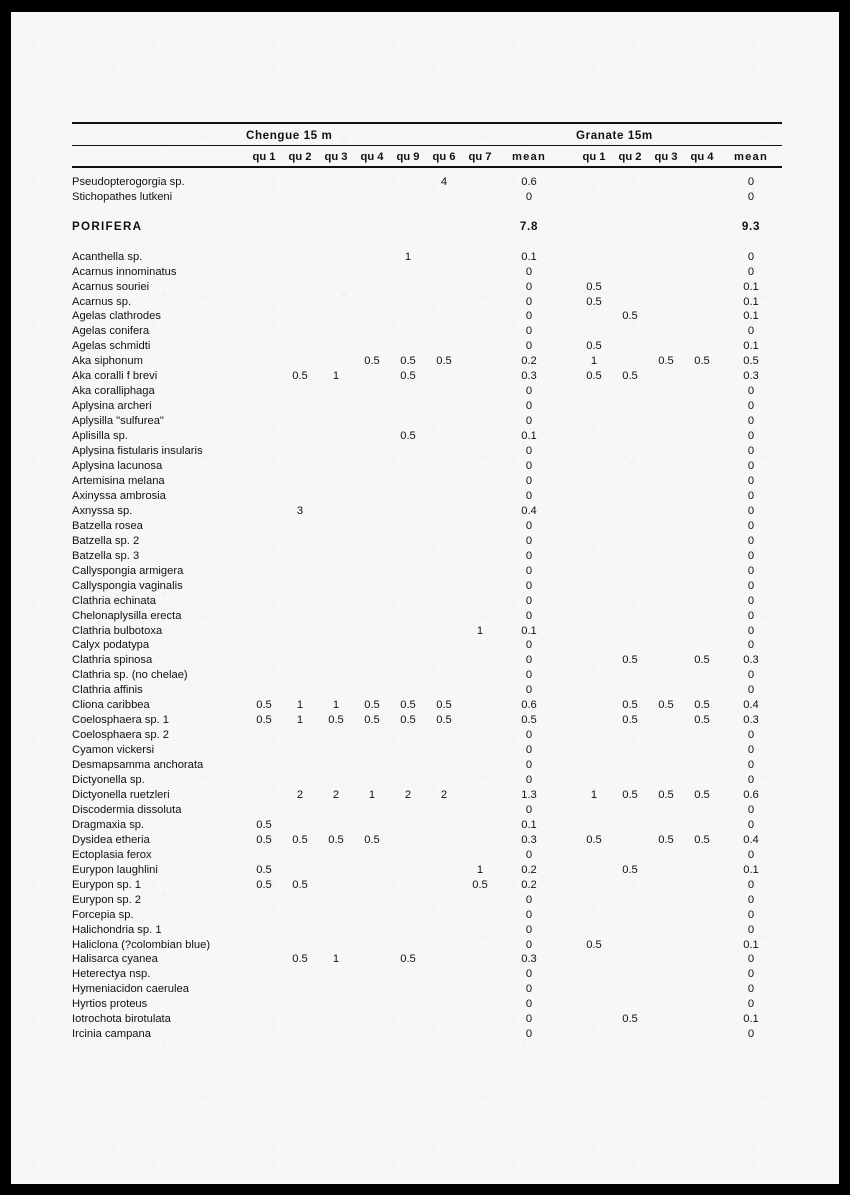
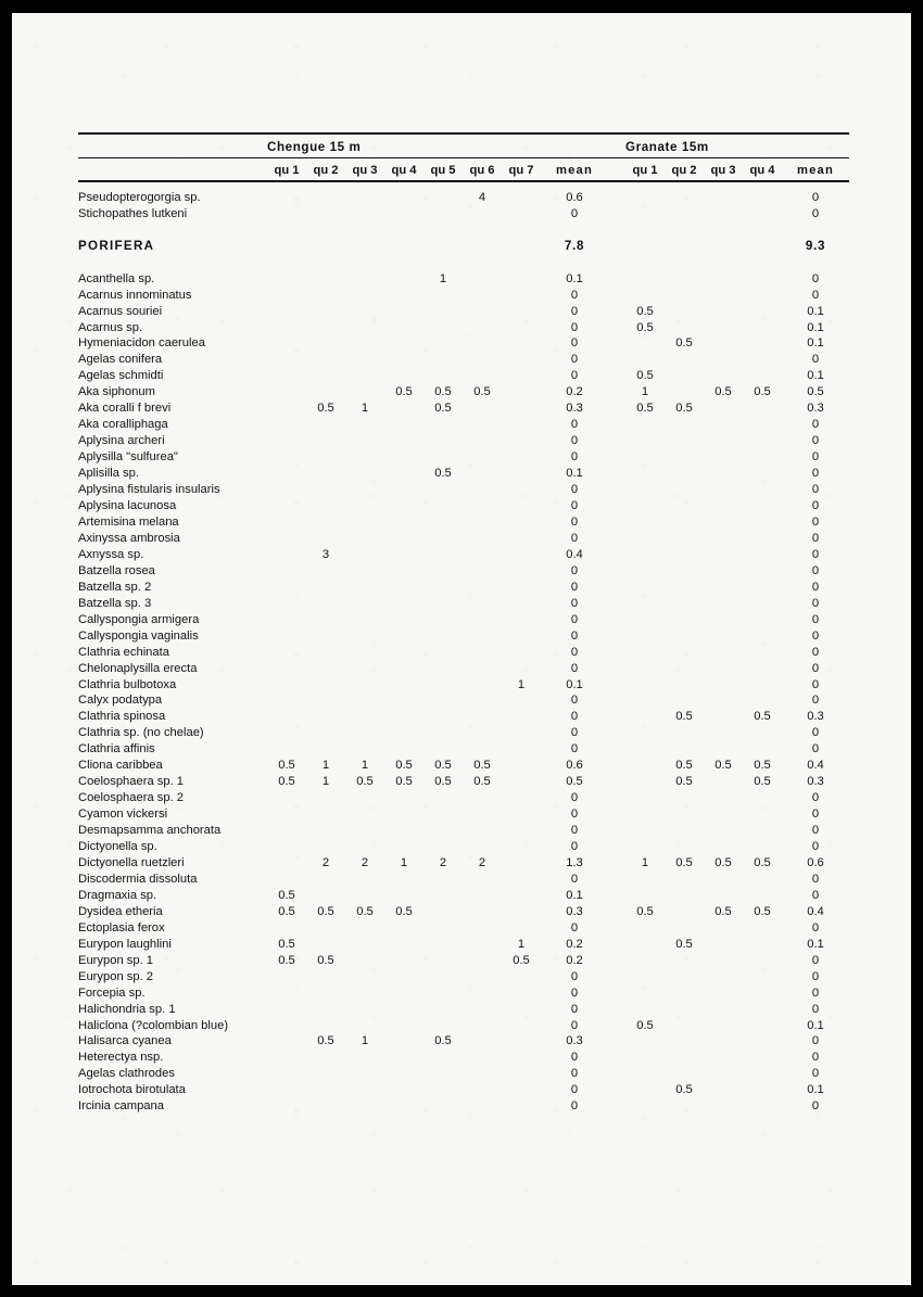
  	Chengue 15 m		Granate 15m
- 	qu 1	qu 2	qu 3	qu 4	qu 9	qu 6	qu 7	mean		qu 1	qu 2	qu 3	qu 4	mean
+ 	qu 1	qu 2	qu 3	qu 4	qu 5	qu 6	qu 7	mean		qu 1	qu 2	qu 3	qu 4	mean
  Pseudopterogorgia sp.						4		0.6						0
  Stichopathes lutkeni								0						0
  PORIFERA								7.8						9.3
  Acanthella sp.					1			0.1						0
  Acarnus innominatus								0						0
  Acarnus souriei								0		0.5				0.1
  Acarnus sp.								0		0.5				0.1
- Agelas clathrodes								0			0.5			0.1
+ Hymeniacidon caerulea								0			0.5			0.1
  Agelas conifera								0						0
  Agelas schmidti								0		0.5				0.1
  Aka siphonum				0.5	0.5	0.5		0.2		1		0.5	0.5	0.5
  Aka coralli f brevi		0.5	1		0.5			0.3		0.5	0.5			0.3
  Aka coralliphaga								0						0
  Aplysina archeri								0						0
  Aplysilla "sulfurea"								0						0
  Aplisilla sp.					0.5			0.1						0
  Aplysina fistularis insularis								0						0
  Aplysina lacunosa								0						0
  Artemisina melana								0						0
  Axinyssa ambrosia								0						0
  Axnyssa sp.		3						0.4						0
  Batzella rosea								0						0
  Batzella sp. 2								0						0
  Batzella sp. 3								0						0
  Callyspongia armigera								0						0
  Callyspongia vaginalis								0						0
  Clathria echinata								0						0
  Chelonaplysilla erecta								0						0
  Clathria bulbotoxa							1	0.1						0
  Calyx podatypa								0						0
  Clathria spinosa								0			0.5		0.5	0.3
  Clathria sp. (no chelae)								0						0
  Clathria affinis								0						0
  Cliona caribbea	0.5	1	1	0.5	0.5	0.5		0.6			0.5	0.5	0.5	0.4
  Coelosphaera sp. 1	0.5	1	0.5	0.5	0.5	0.5		0.5			0.5		0.5	0.3
  Coelosphaera sp. 2								0						0
  Cyamon vickersi								0						0
  Desmapsamma anchorata								0						0
  Dictyonella sp.								0						0
  Dictyonella ruetzleri		2	2	1	2	2		1.3		1	0.5	0.5	0.5	0.6
  Discodermia dissoluta								0						0
  Dragmaxia sp.	0.5							0.1						0
  Dysidea etheria	0.5	0.5	0.5	0.5				0.3		0.5		0.5	0.5	0.4
  Ectoplasia ferox								0						0
  Eurypon laughlini	0.5						1	0.2			0.5			0.1
  Eurypon sp. 1	0.5	0.5					0.5	0.2						0
  Eurypon sp. 2								0						0
  Forcepia sp.								0						0
  Halichondria sp. 1								0						0
  Haliclona (?colombian blue)								0		0.5				0.1
  Halisarca cyanea		0.5	1		0.5			0.3						0
  Heterectya nsp.								0						0
- Hymeniacidon caerulea								0						0
+ Agelas clathrodes								0						0
- Hyrtios proteus								0						0
  Iotrochota birotulata								0			0.5			0.1
  Ircinia campana								0						0
